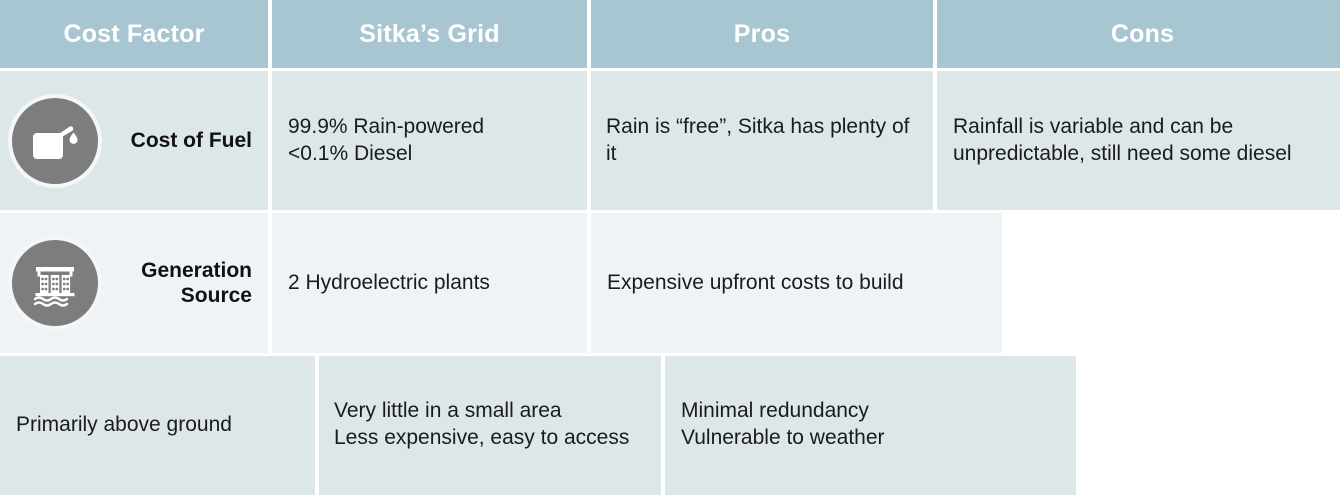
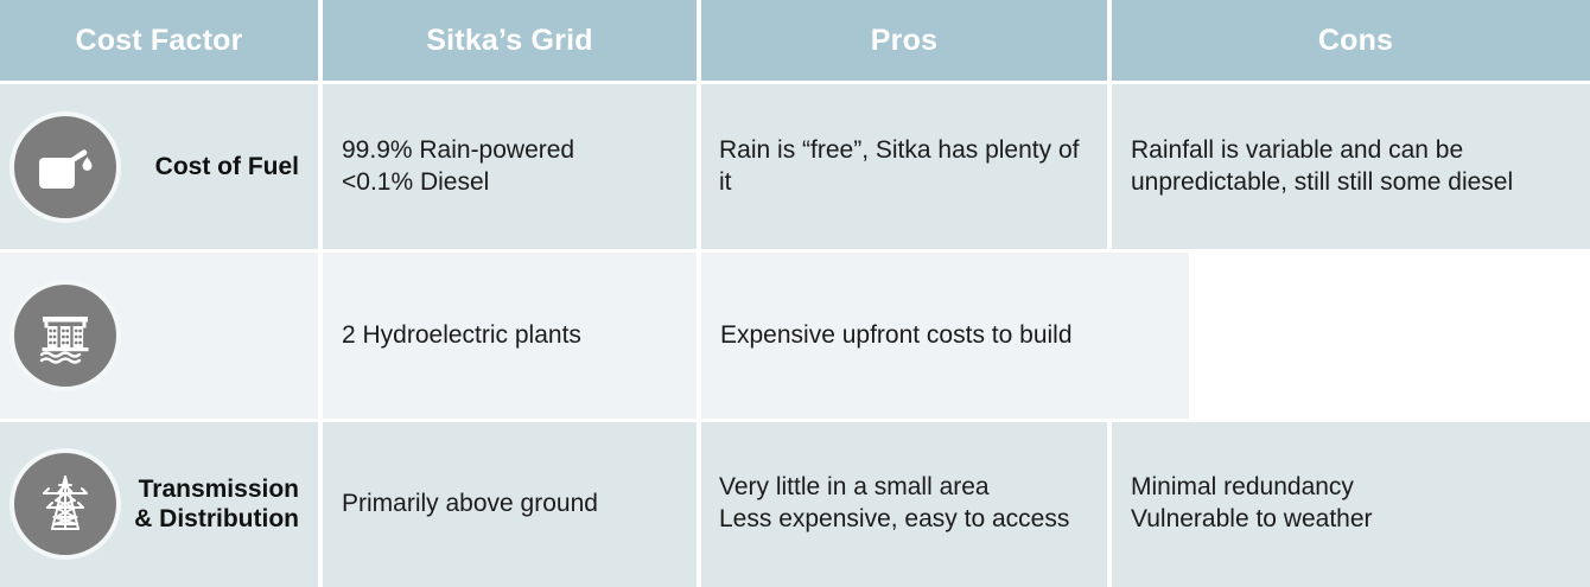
  Cost Factor
  Sitka’s Grid
  Pros
  Cons
  Cost of Fuel
  99.9% Rain-powered
  <0.1% Diesel
  Rain is “free”, Sitka has plenty of it
- Rainfall is variable and can be unpredictable, still need some diesel
+ Rainfall is variable and can be unpredictable, still still some diesel
- Generation Source
  2 Hydroelectric plants
  Expensive upfront costs to build
+ Transmission & Distribution
  Primarily above ground
  Very little in a small area
  Less expensive, easy to access
  Minimal redundancy
  Vulnerable to weather
